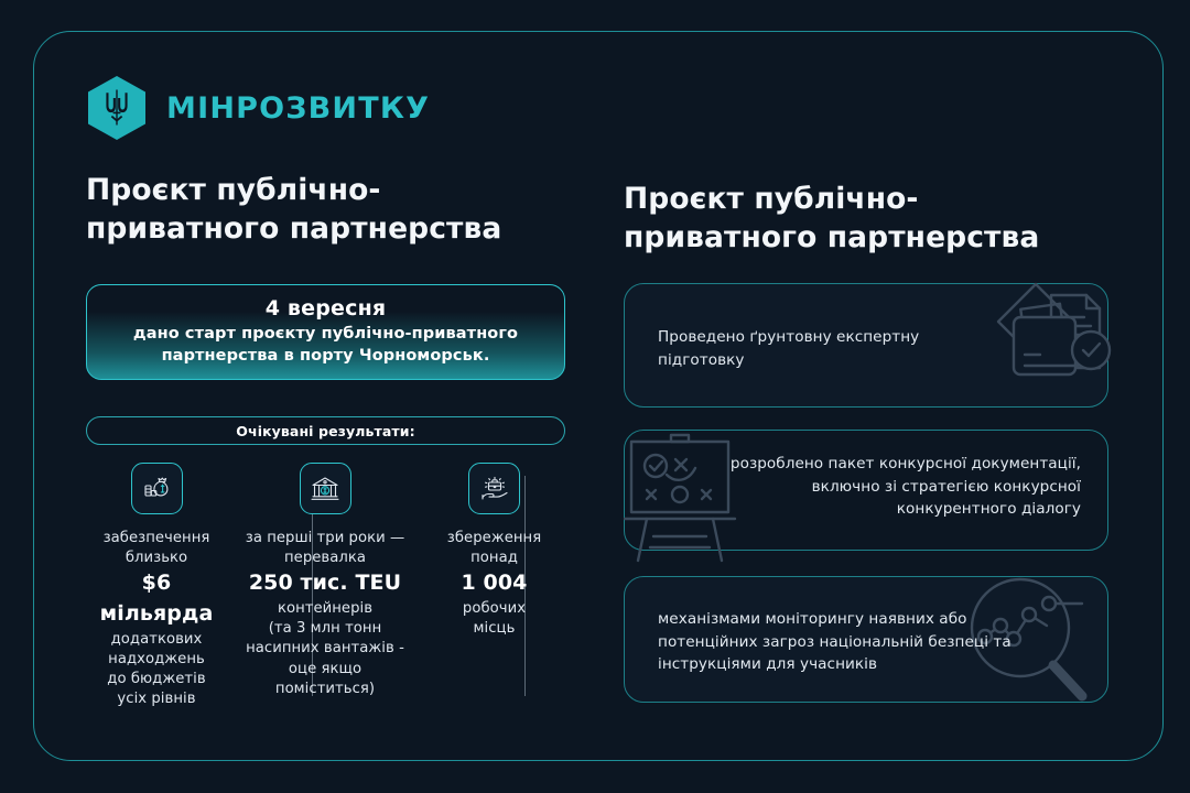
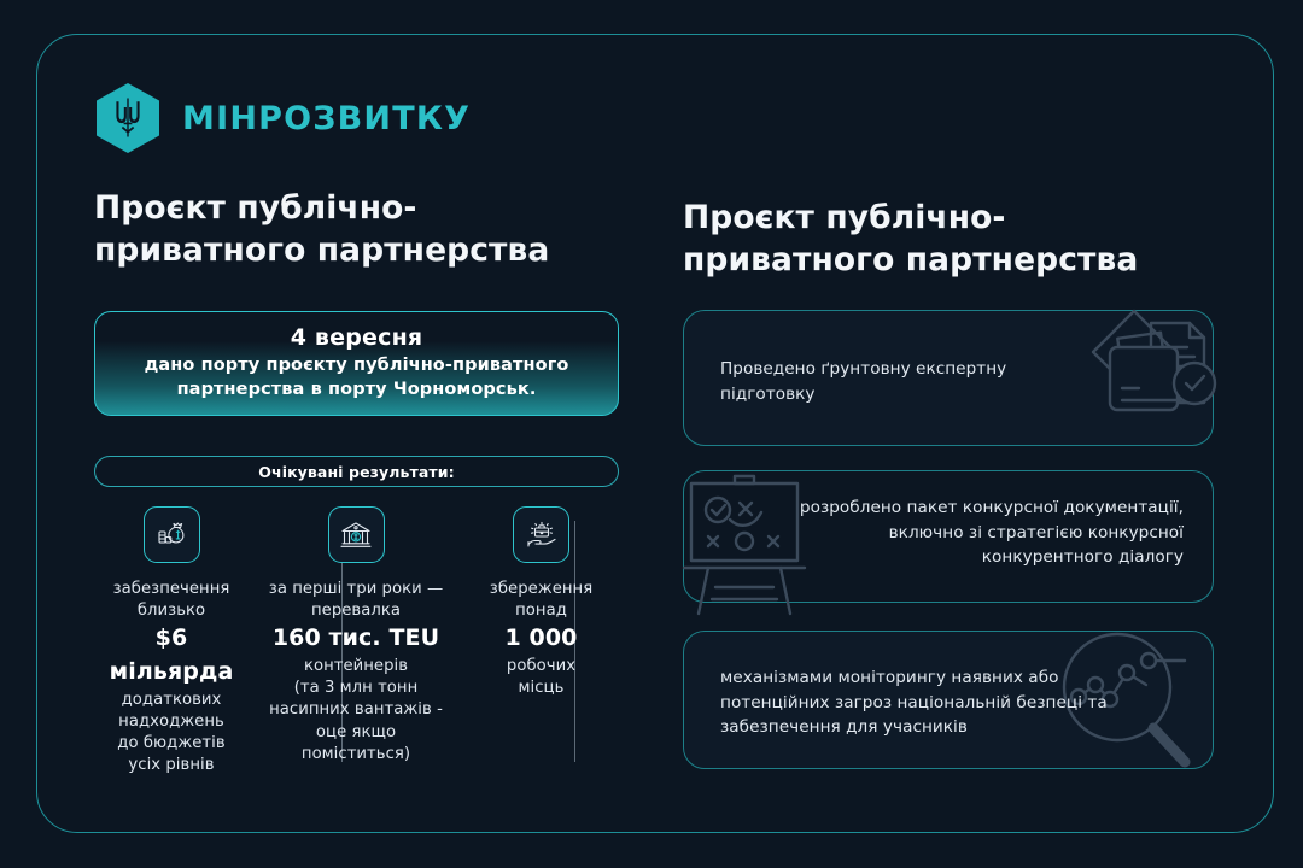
  МІНРОЗВИТКУ
  Проєкт публічно-приватного партнерства
  4 вересня
- дано старт проєкту публічно-приватного партнерства в порту Чорноморськ.
+ дано порту проєкту публічно-приватного партнерства в порту Чорноморськ.
  Очікувані результати:
  забезпечення
  близько
  $6 мільярда
  додаткових
  надходжень
  до бюджетів
  усіх рівнів
  за перші три роки —
  перевалка
- 250 тис. TEU
+ 160 тис. TEU
  контейнерів
  (та 3 млн тонн
  насипних вантажів -
  оце якщо
  поміститься)
  збереження
  понад
- 1 004
+ 1 000
  робочих
  місць
  Проєкт публічно-приватного партнерства
  Проведено ґрунтовну експертну підготовку
  розроблено пакет конкурсної документації, включно зі стратегією конкурсної конкурентного діалогу
- механізмами моніторингу наявних або потенційних загроз національній безпеці та інструкціями для учасників
+ механізмами моніторингу наявних або потенційних загроз національній безпеці та забезпечення для учасників
